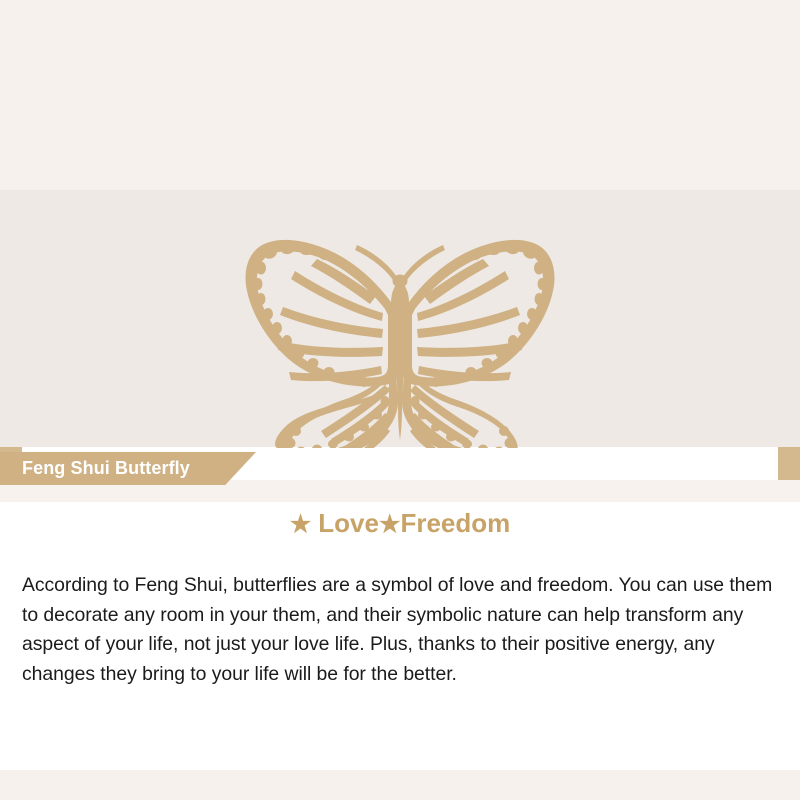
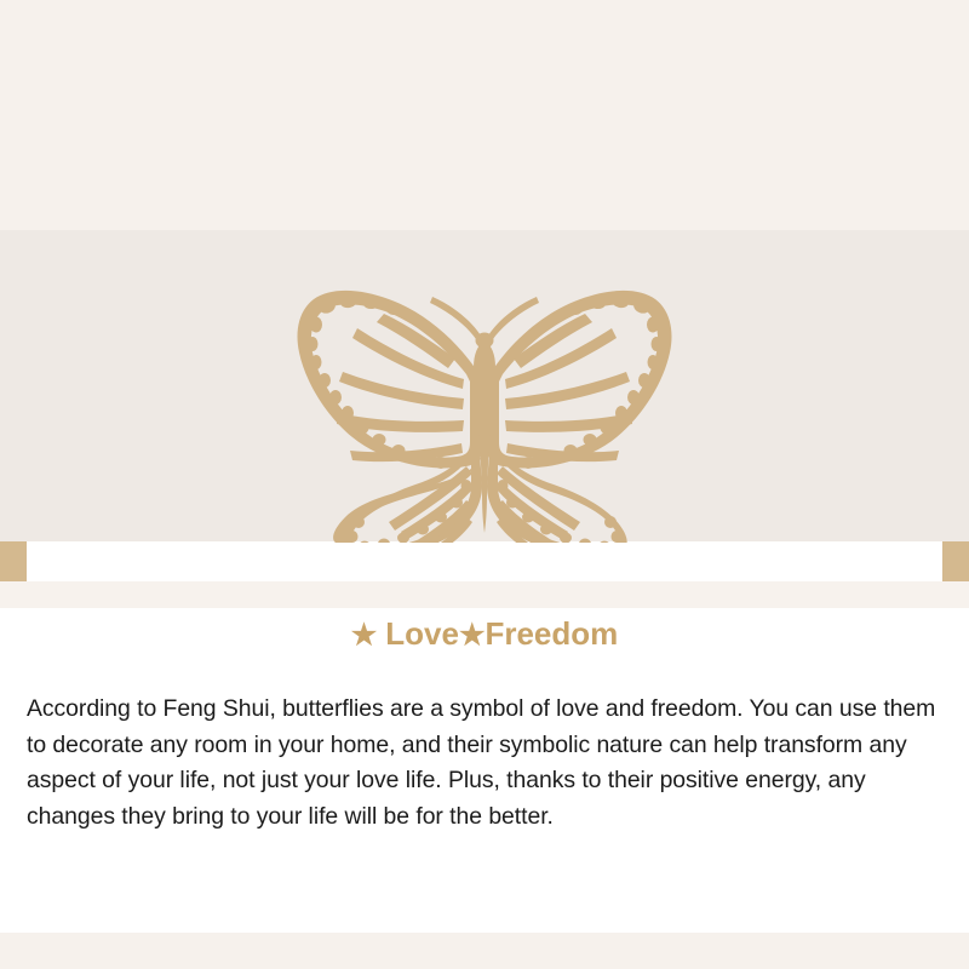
- Feng Shui Butterfly
  ★ Love★Freedom
- According to Feng Shui, butterflies are a symbol of love and freedom. You can use them to decorate any room in your them, and their symbolic nature can help transform any aspect of your life, not just your love life. Plus, thanks to their positive energy, any changes they bring to your life will be for the better.
+ According to Feng Shui, butterflies are a symbol of love and freedom. You can use them to decorate any room in your home, and their symbolic nature can help transform any aspect of your life, not just your love life. Plus, thanks to their positive energy, any changes they bring to your life will be for the better.
